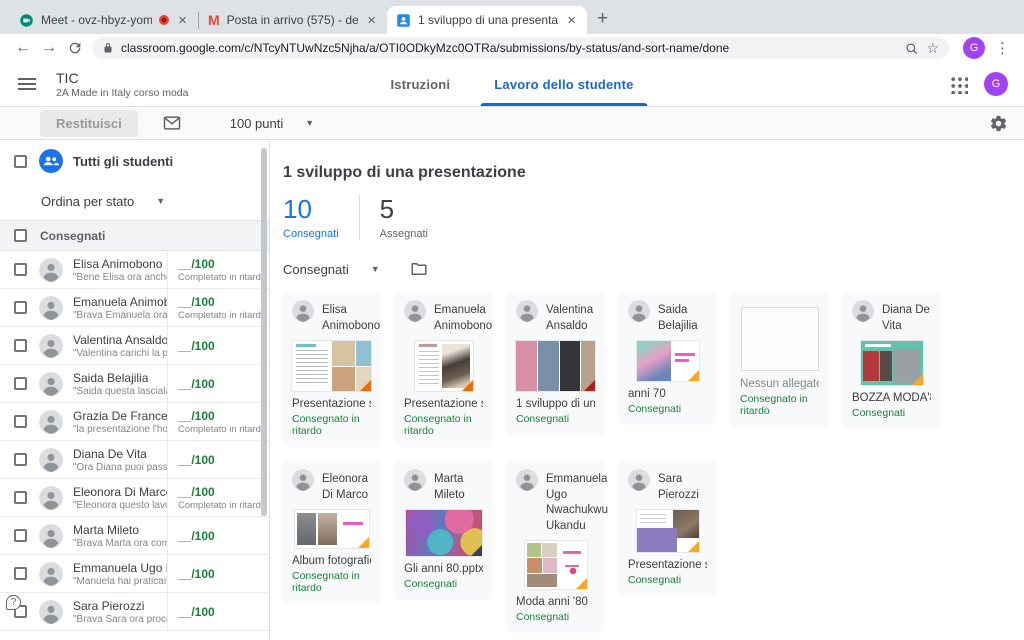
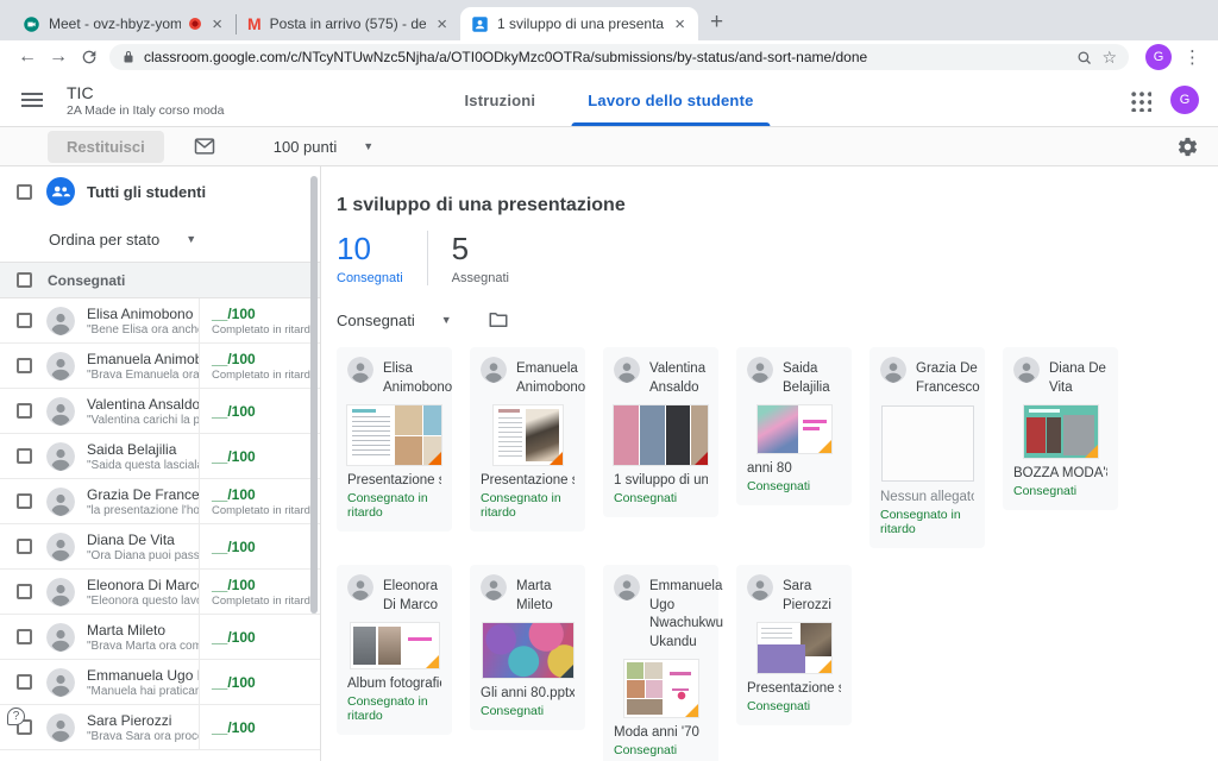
  Meet - ovz-hbyz-yom
  ×
  M
  Posta in arrivo (575) - de
  ×
  1 sviluppo di una presenta
  ×
  +
  ←
  →
  classroom.google.com/c/NTcyNTUwNzc5Njha/a/OTI0ODkyMzc0OTRa/submissions/by-status/and-sort-name/done
  ☆
  G
  ⋮
  TIC
  2A Made in Italy corso moda
  Istruzioni
  Lavoro dello studente
  G
  Restituisci
  100 punti
  ▼
  Tutti gli studenti
  Ordina per stato
  ▼
  Consegnati
  Elisa Animobono
  "Bene Elisa ora anch
  __/100
  Completato in ritard
  Emanuela Animo
  "Brava Emanuela ora
  __/100
  Completato in ritard
  Valentina Ansaldo
  "Valentina carichi la p
  __/100
  Saida Belajilia
  "Saida questa lascial
  __/100
  Grazia De France
  "la presentazione l'ho
  __/100
  Completato in ritard
  Diana De Vita
  "Ora Diana puoi pass
  __/100
  Eleonora Di Marc
  "Eleonora questo lav
  __/100
  Completato in ritard
  Marta Mileto
  "Brava Marta ora com
  __/100
  "Manuela hai pratica
  __/100
  Sara Pierozzi
  "Brava Sara ora proc
  __/100
  ?
  1 sviluppo di una presentazione
  10
  Consegnati
  5
  Assegnati
  Consegnati
  ▼
  Elisa Animobono
  Consegnato in ritardo
  Emanuela Animobono
  Consegnato in ritardo
  Valentina Ansaldo
  Consegnati
  Saida Belajilia
- anni 70
+ anni 80
  Consegnati
+ Grazia De Francesco
  Nessun allegat
  Consegnato in ritardo
  Diana De Vita
  Consegnati
  Eleonora Di Marco
  Album fotografi
  Consegnato in ritardo
  Marta Mileto
  Gli anni 80.pptx
  Consegnati
  Emmanuela Ugo Nwachukwu Ukandu
- Moda anni '80
+ Moda anni '70
  Consegnati
  Sara Pierozzi
  Consegnati
